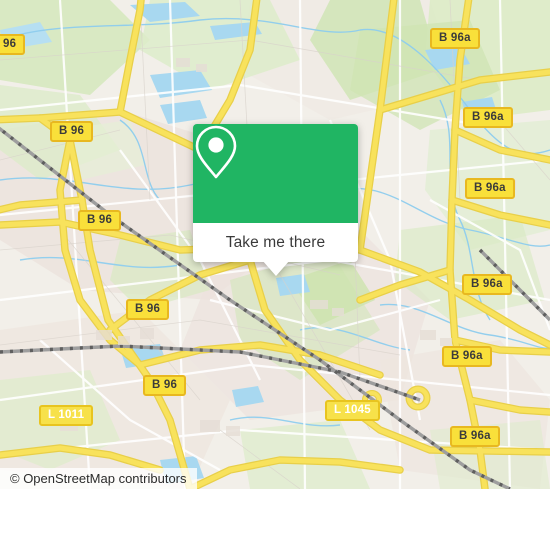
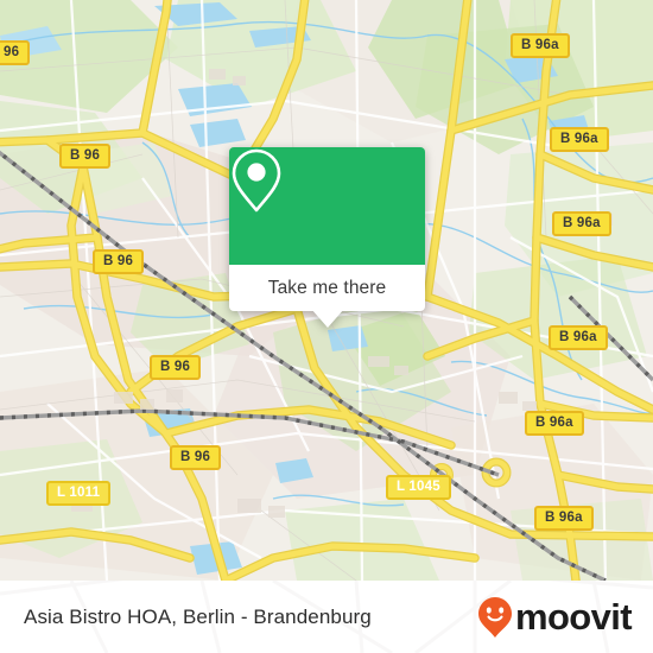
  96
  B 96
  B 96
  B 96
  B 96
  L 1011
  L 1045
  B 96a
  B 96a
  B 96a
  B 96a
  B 96a
  B 96a
- © OpenStreetMap contributors
  Take me there
+ Asia Bistro HOA, Berlin - Brandenburg
+ moovit
